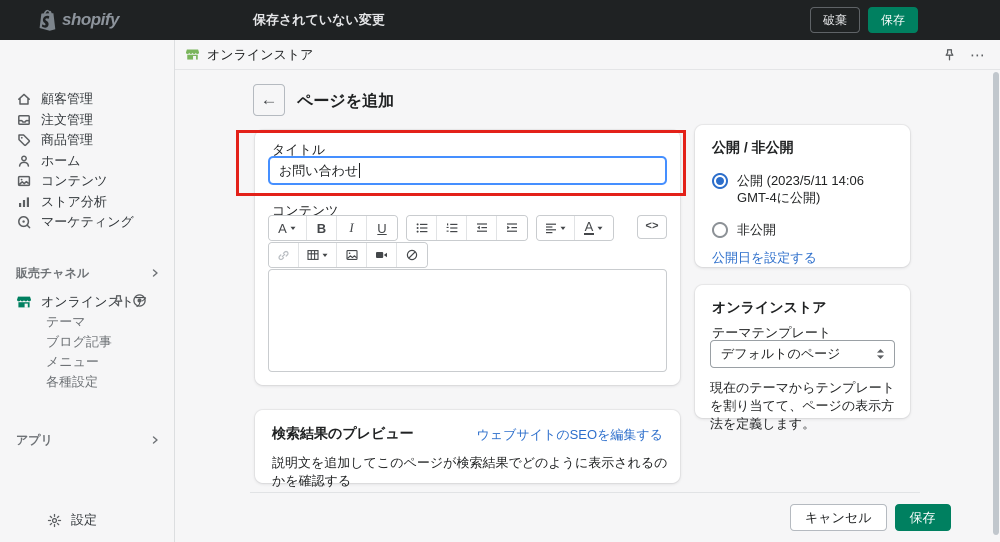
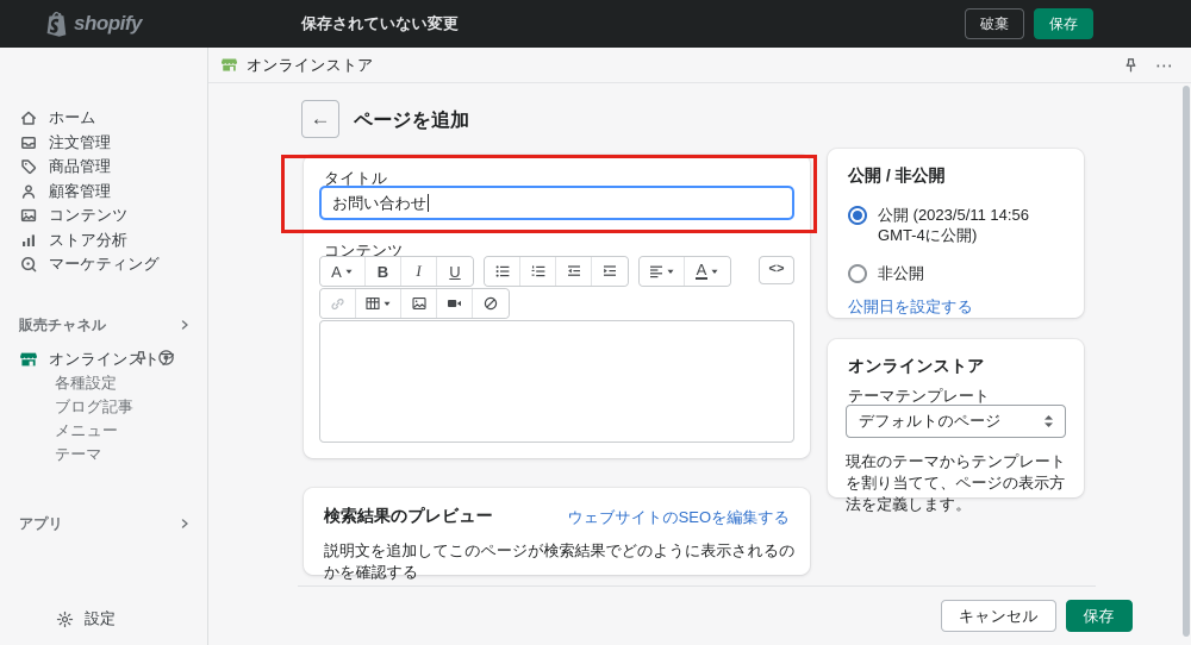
  shopify
  保存されていない変更
  破棄
  保存
- 顧客管理
+ ホーム
  注文管理
  商品管理
- ホーム
+ 顧客管理
  コンテンツ
  ストア分析
  マーケティング
  販売チャネル
  オンラインスト
- テーマ
+ 各種設定
  ブログ記事
  メニュー
- 各種設定
+ テーマ
  アプリ
  設定
  オンラインストア
  ⋯
  ←
  ページを追加
  タイトル
  お問い合わせ
  コンテンツ
  A
  B
  I
  U
  A
  <>
  検索結果のプレビュー
  ウェブサイトのSEOを編集する
  説明文を追加してこのページが検索結果でどのように表示されるのかを確認する
  公開 / 非公開
- 公開 (2023/5/11 14:06 GMT-4に公開)
+ 公開 (2023/5/11 14:56 GMT-4に公開)
  非公開
  公開日を設定する
  オンラインストア
  テーマテンプレート
  デフォルトのページ
  現在のテーマからテンプレートを割り当てて、ページの表示方法を定義します。
  キャンセル
  保存
